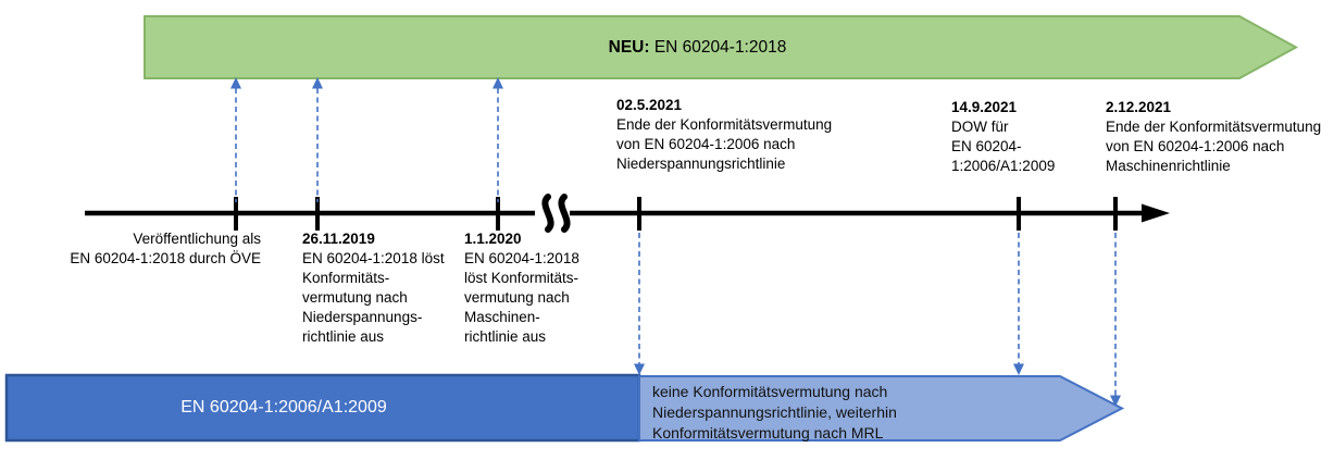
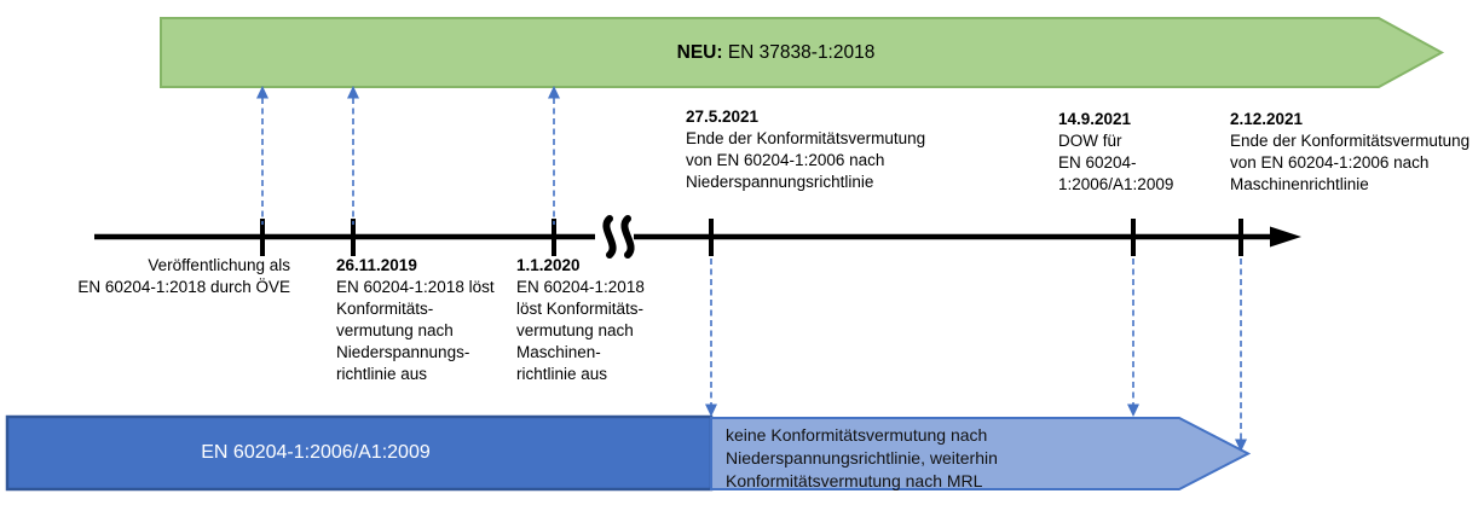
- NEU: EN 60204-1:2018
+ NEU: EN 37838-1:2018
  EN 60204-1:2006/A1:2009
  keine Konformitätsvermutung nach
  Niederspannungsrichtlinie, weiterhin
  Konformitätsvermutung nach MRL
  Veröffentlichung als
  EN 60204-1:2018 durch ÖVE
  26.11.2019
  EN 60204-1:2018 löst
  Konformitäts-
  vermutung nach
  Niederspannungs-
  richtlinie aus
  1.1.2020
  EN 60204-1:2018
  löst Konformitäts-
  vermutung nach
  Maschinen-
  richtlinie aus
- 02.5.2021
+ 27.5.2021
  Ende der Konformitätsvermutung
  von EN 60204-1:2006 nach
  Niederspannungsrichtlinie
  14.9.2021
  DOW für
  EN 60204-
  1:2006/A1:2009
  2.12.2021
  Ende der Konformitätsvermutung
  von EN 60204-1:2006 nach
  Maschinenrichtlinie
